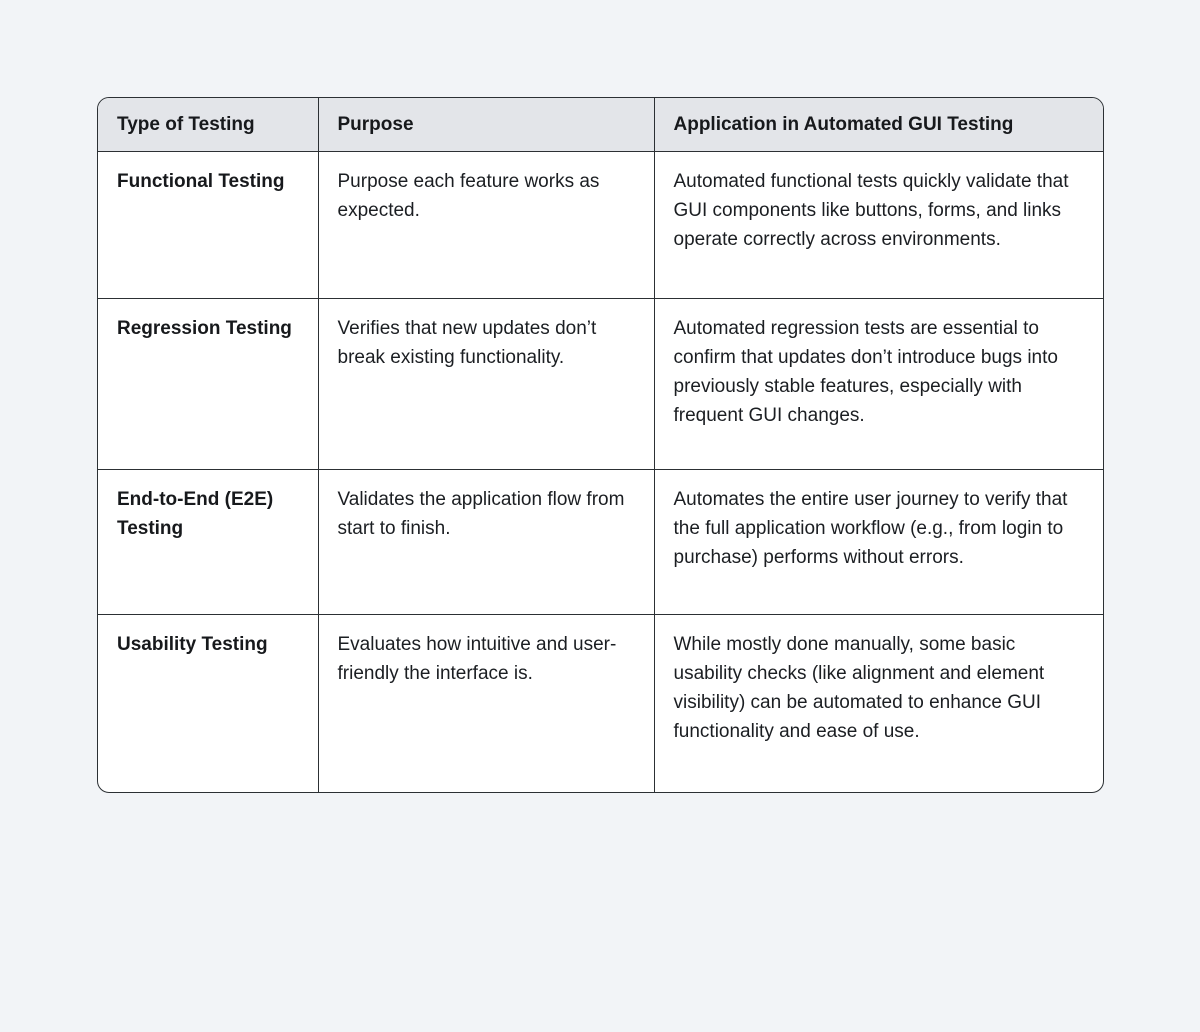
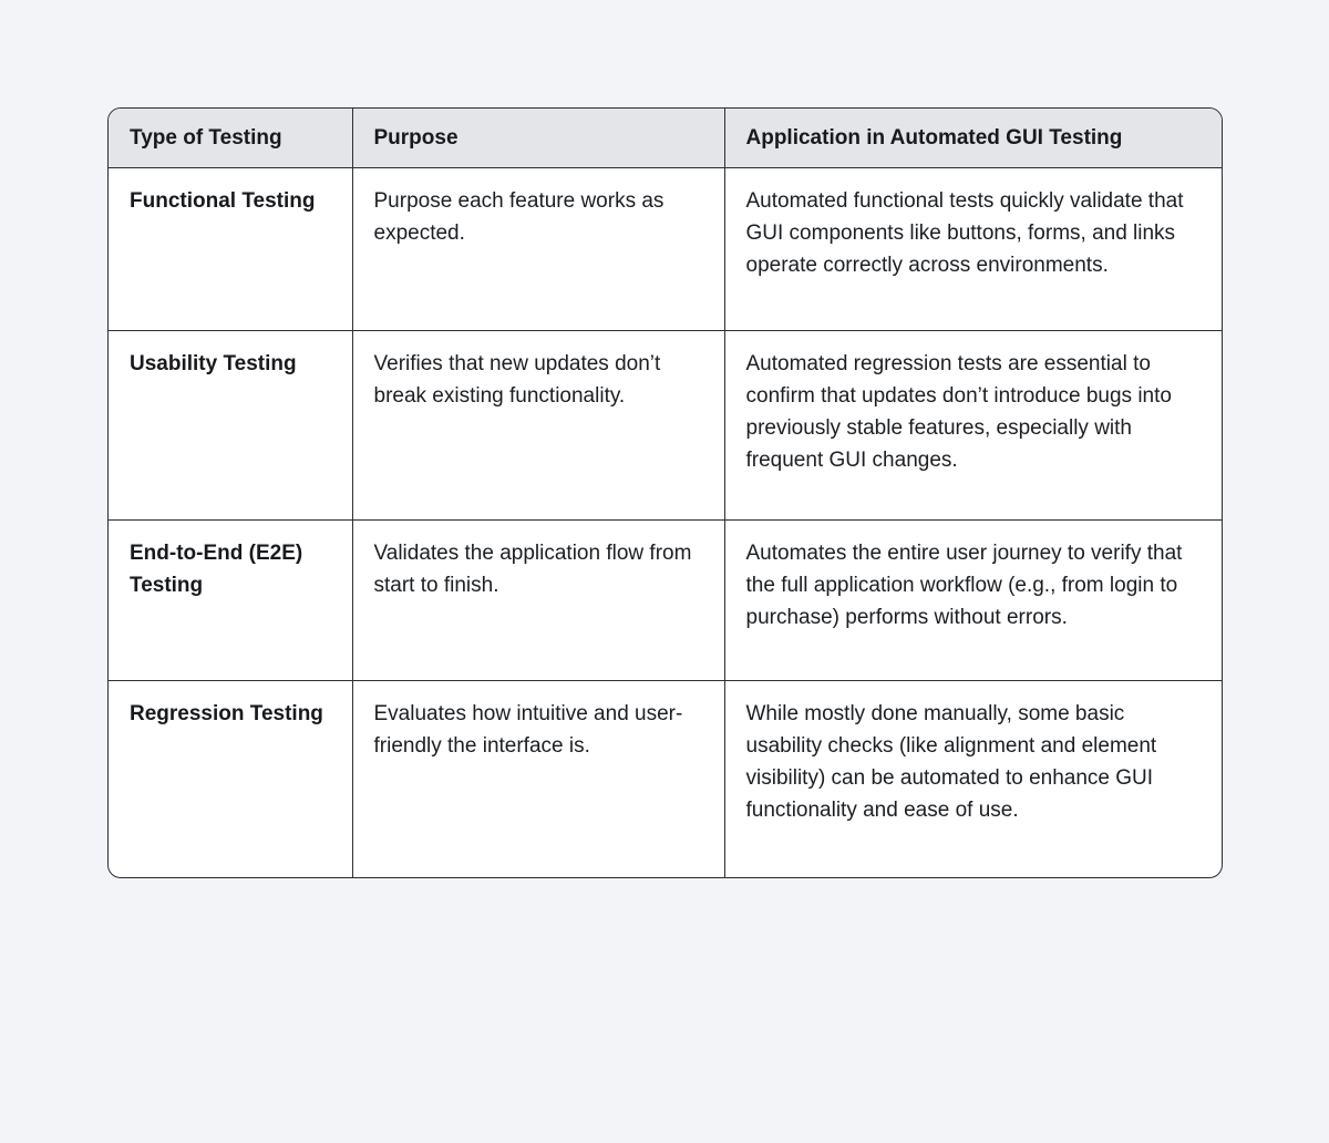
  Type of Testing	Purpose	Application in Automated GUI Testing
  Functional Testing	Purpose each feature works as expected.	Automated functional tests quickly validate that GUI components like buttons, forms, and links operate correctly across environments.
- Regression Testing	Verifies that new updates don’t break existing functionality.	Automated regression tests are essential to confirm that updates don’t introduce bugs into previously stable features, especially with frequent GUI changes.
+ Usability Testing	Verifies that new updates don’t break existing functionality.	Automated regression tests are essential to confirm that updates don’t introduce bugs into previously stable features, especially with frequent GUI changes.
  End-to-End (E2E) Testing	Validates the application flow from start to finish.	Automates the entire user journey to verify that the full application workflow (e.g., from login to purchase) performs without errors.
- Usability Testing	Evaluates how intuitive and user-friendly the interface is.	While mostly done manually, some basic usability checks (like alignment and element visibility) can be automated to enhance GUI functionality and ease of use.
+ Regression Testing	Evaluates how intuitive and user-friendly the interface is.	While mostly done manually, some basic usability checks (like alignment and element visibility) can be automated to enhance GUI functionality and ease of use.
